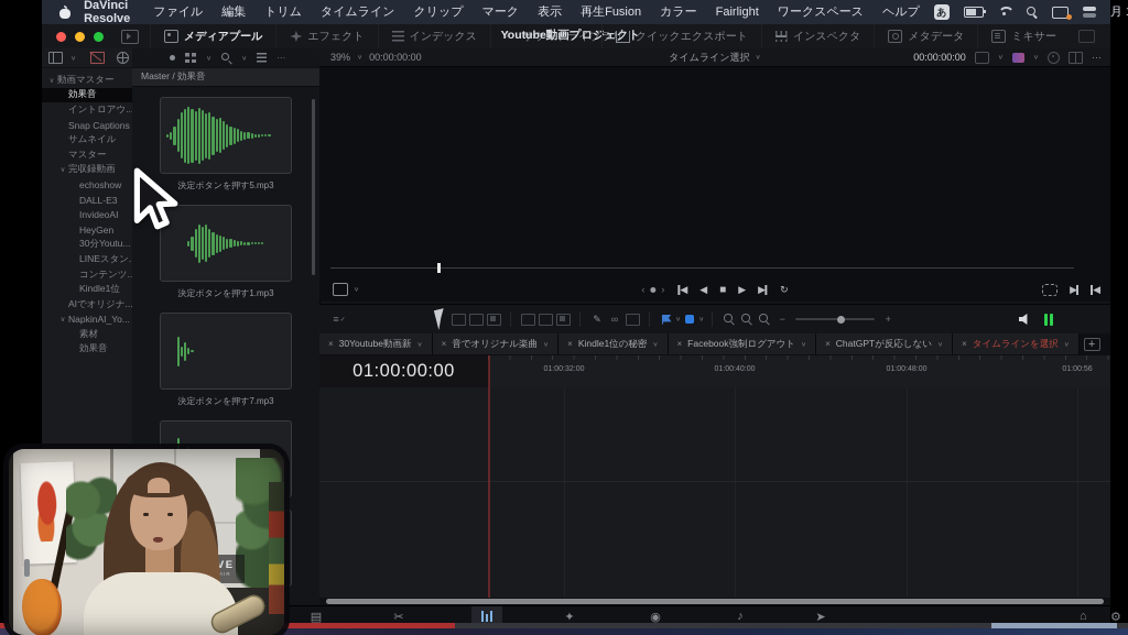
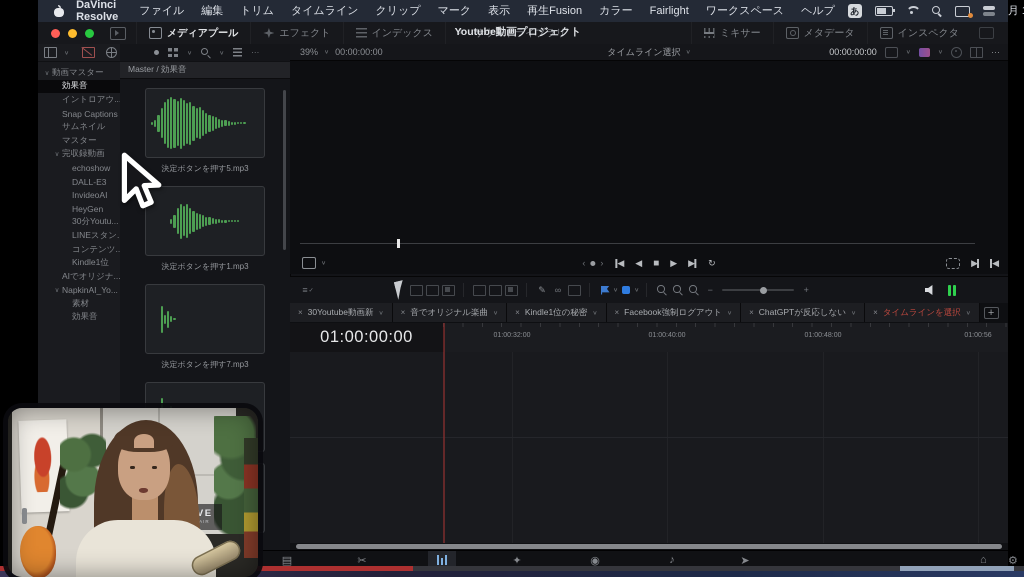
  DaVinci Resolve
  ファイル
  編集
  トリム
  タイムライン
  クリップ
  マーク
  表示
  再生
  Fusion
  カラー
  Fairlight
  ワークスペース
  ヘルプ
  あ
  メディアプール
  エフェクト
  インデックス
  サウンドライブラリ
  Youtube動画プロジェクト
- クイックエクスポート
- インスペクタ
+ ミキサー
  メタデータ
- ミキサー
+ インスペクタ
  動画マスター
  効果音
  イントロアウ..
  Snap Captions
  サムネイル
  マスター
  完収録動画
  echoshow
  DALL-E3
  InvideoAI
  HeyGen
  30分Youtu...
  LINEスタン.
  コンテンツ.
  Kindle1位
  AIでオリジナ..
  NapkinAI_Yo...
  素材
  効果音
  ···
  Master / 効果音
  決定ボタンを押す5.mp3
  決定ボタンを押す1.mp3
  決定ボタンを押す7.mp3
  39%
  00:00:00:00
  タイムライン選択
  00:00:00:00
  ···
  ‹
  ›
  ◀
  ◀
  ■
  ▶
  ▶
  ↻
  ▶
  ◀
  ≡
  ✎
  ∞
  −
  +
  ×
  30Youtube動画新
  ×
  音でオリジナル楽曲
  ×
  Kindle1位の秘密
  ×
  Facebook強制ログアウト
  ×
  ChatGPTが反応しない
  ×
  タイムラインを選択
  +
  01:00:00:00
  ▤
  ✂
  ✦
  ◉
  ♪
  ➤
  ⌂
  ⚙
